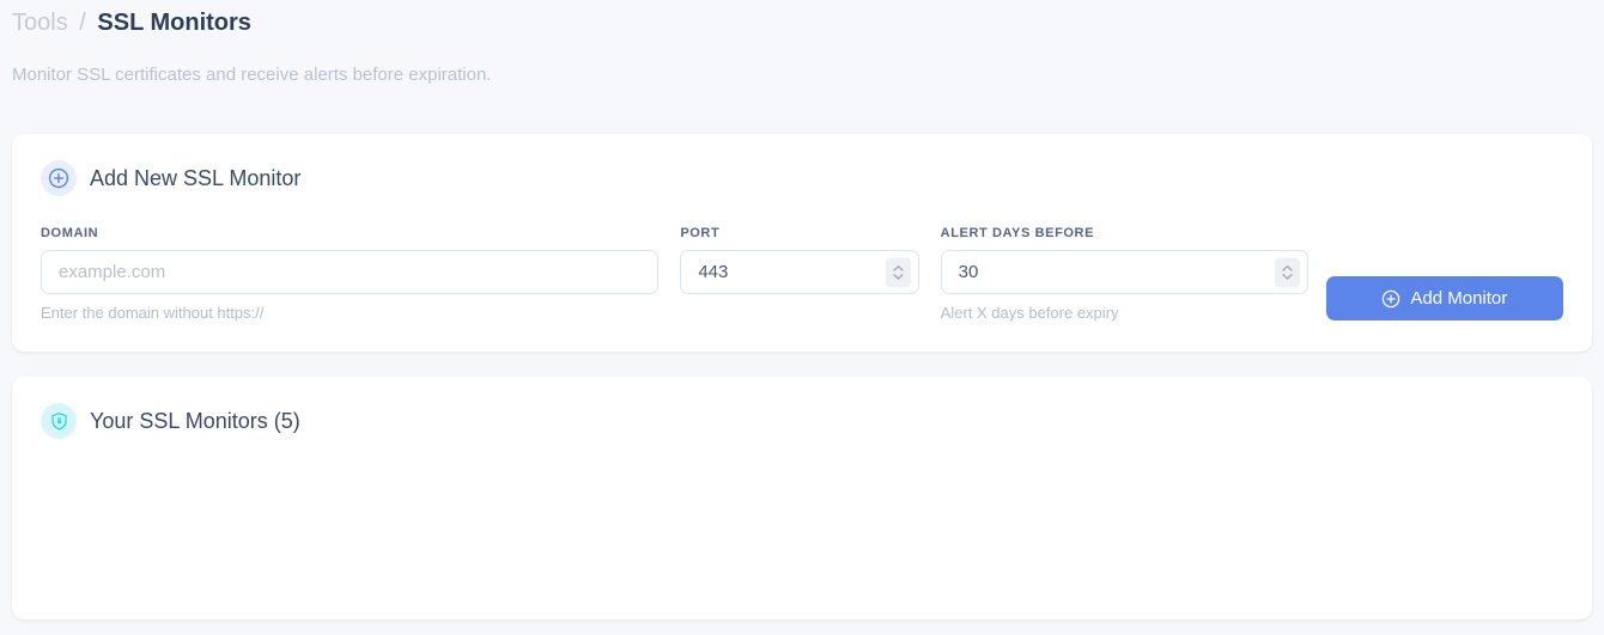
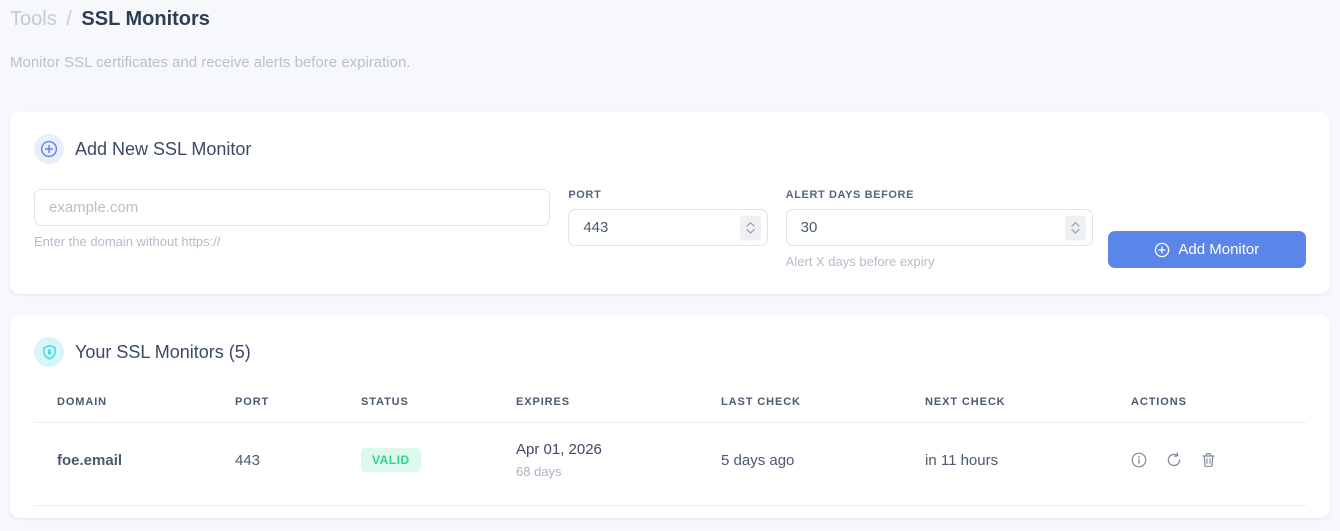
  Tools / SSL Monitors
  Monitor SSL certificates and receive alerts before expiration.
  Add New SSL Monitor
- DOMAIN
  example.com
  Enter the domain without https://
  PORT
  443
  ALERT DAYS BEFORE
  30
  Alert X days before expiry
  Add Monitor
  Your SSL Monitors (5)
+ DOMAIN	PORT	STATUS	EXPIRES	LAST CHECK	NEXT CHECK	ACTIONS
+ foe.email	443	VALID	Apr 01, 2026 68 days	5 days ago	in 11 hours
